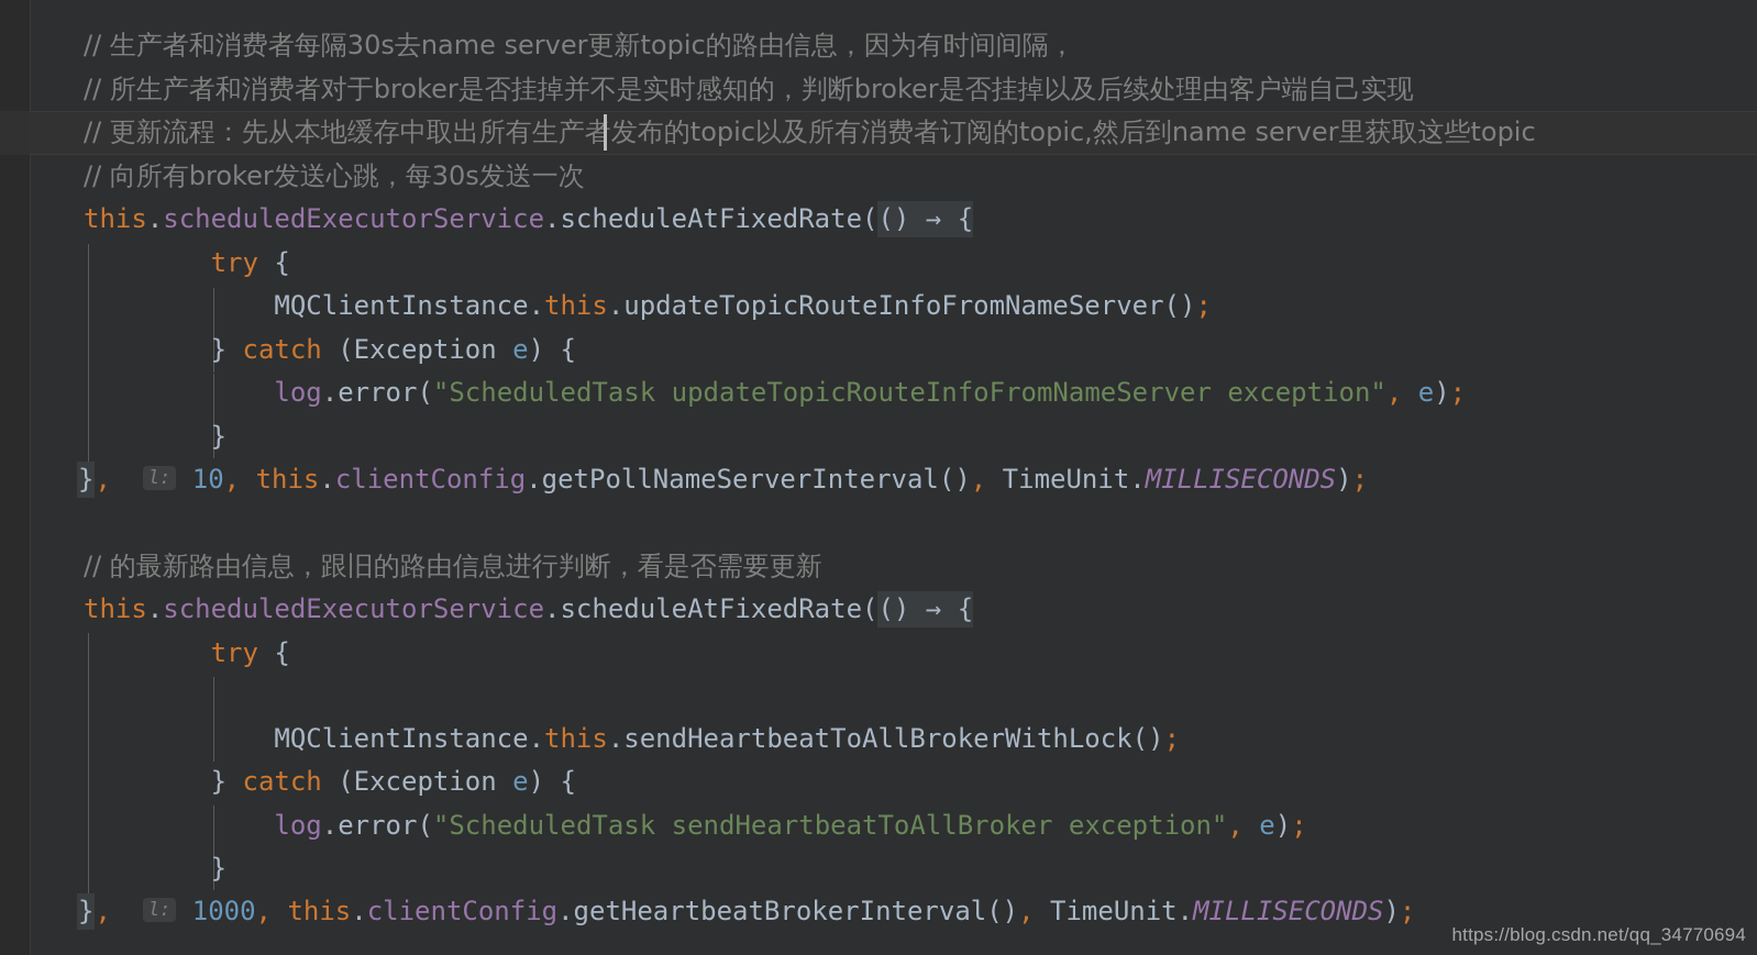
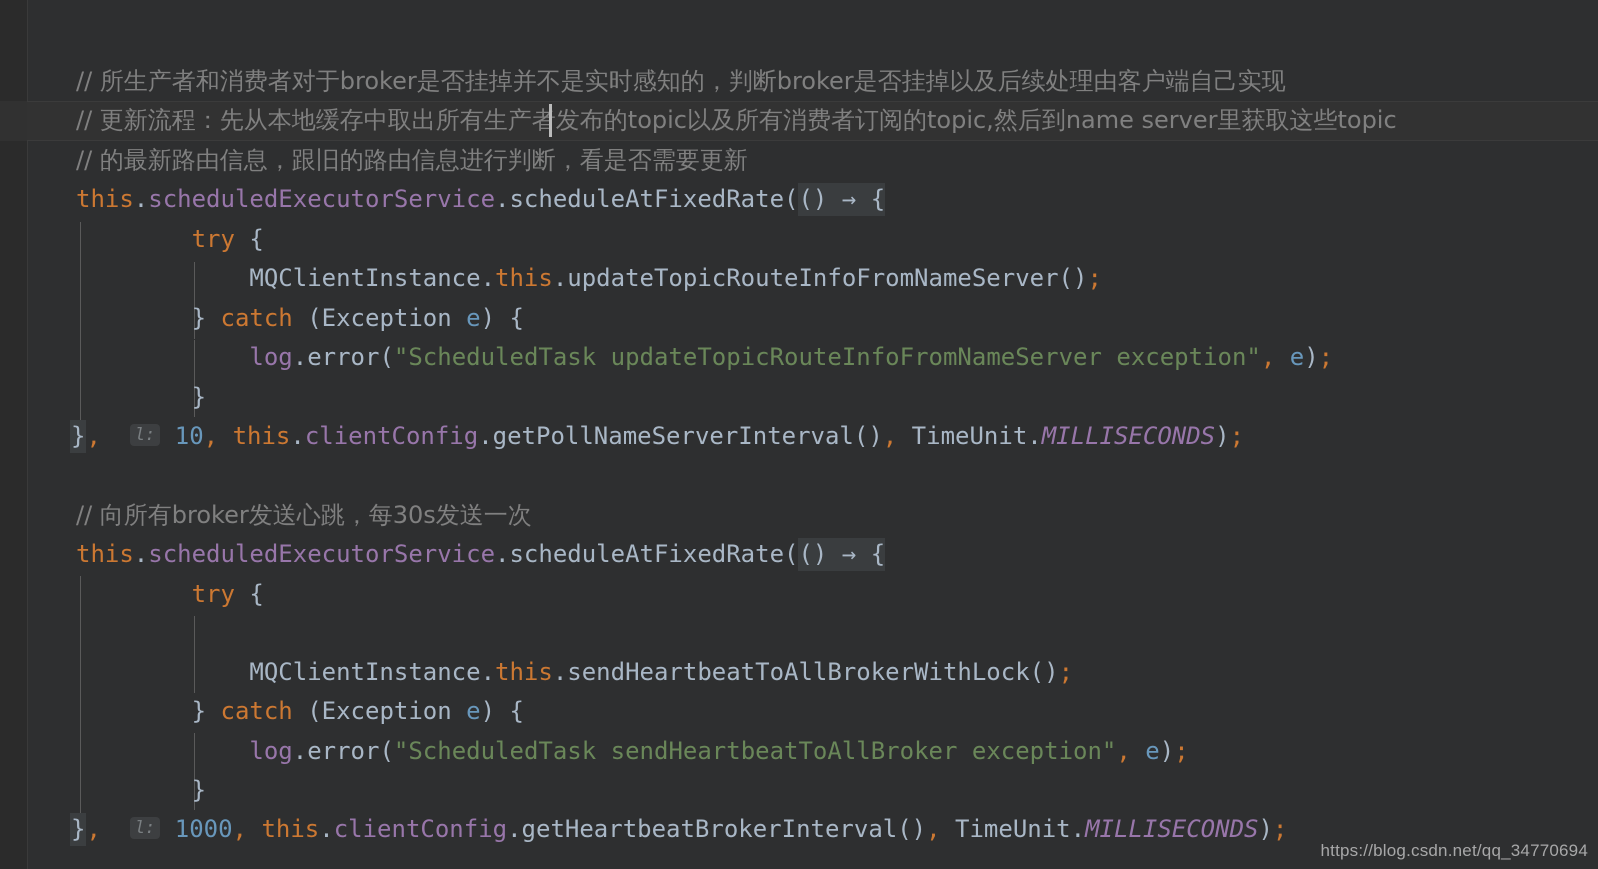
- // 生产者和消费者每隔30s去name server更新topic的路由信息，因为有时间间隔，
  // 所生产者和消费者对于broker是否挂掉并不是实时感知的，判断broker是否挂掉以及后续处理由客户端自己实现
  // 更新流程：先从本地缓存中取出所有生产者发布的topic以及所有消费者订阅的topic,然后到name server里获取这些topic
- // 向所有broker发送心跳，每30s发送一次
+ // 的最新路由信息，跟旧的路由信息进行判断，看是否需要更新
  this.scheduledExecutorService.scheduleAtFixedRate(() → {
  try {
  MQClientInstance.this.updateTopicRouteInfoFromNameServer();
  } catch (Exception e) {
  log.error("ScheduledTask updateTopicRouteInfoFromNameServer exception", e);
  }
  }, l: 10, this.clientConfig.getPollNameServerInterval(), TimeUnit.MILLISECONDS);
- // 的最新路由信息，跟旧的路由信息进行判断，看是否需要更新
+ // 向所有broker发送心跳，每30s发送一次
  this.scheduledExecutorService.scheduleAtFixedRate(() → {
  try {
  MQClientInstance.this.sendHeartbeatToAllBrokerWithLock();
  } catch (Exception e) {
  log.error("ScheduledTask sendHeartbeatToAllBroker exception", e);
  }
  }, l: 1000, this.clientConfig.getHeartbeatBrokerInterval(), TimeUnit.MILLISECONDS);
  https://blog.csdn.net/qq_34770694
